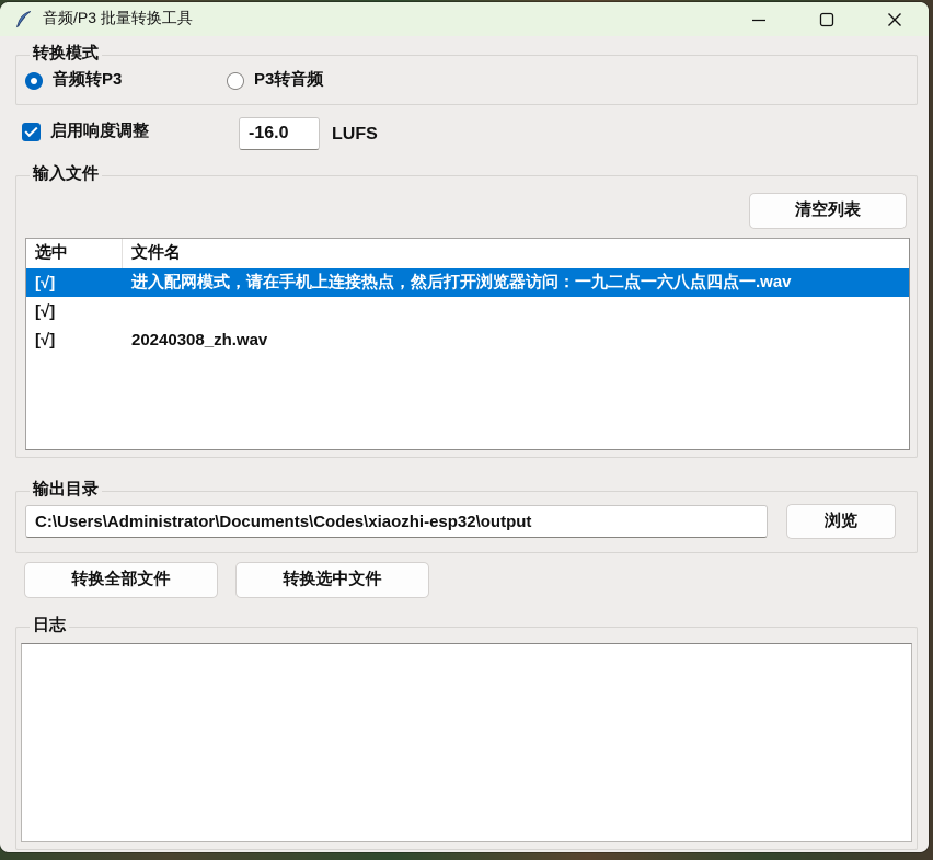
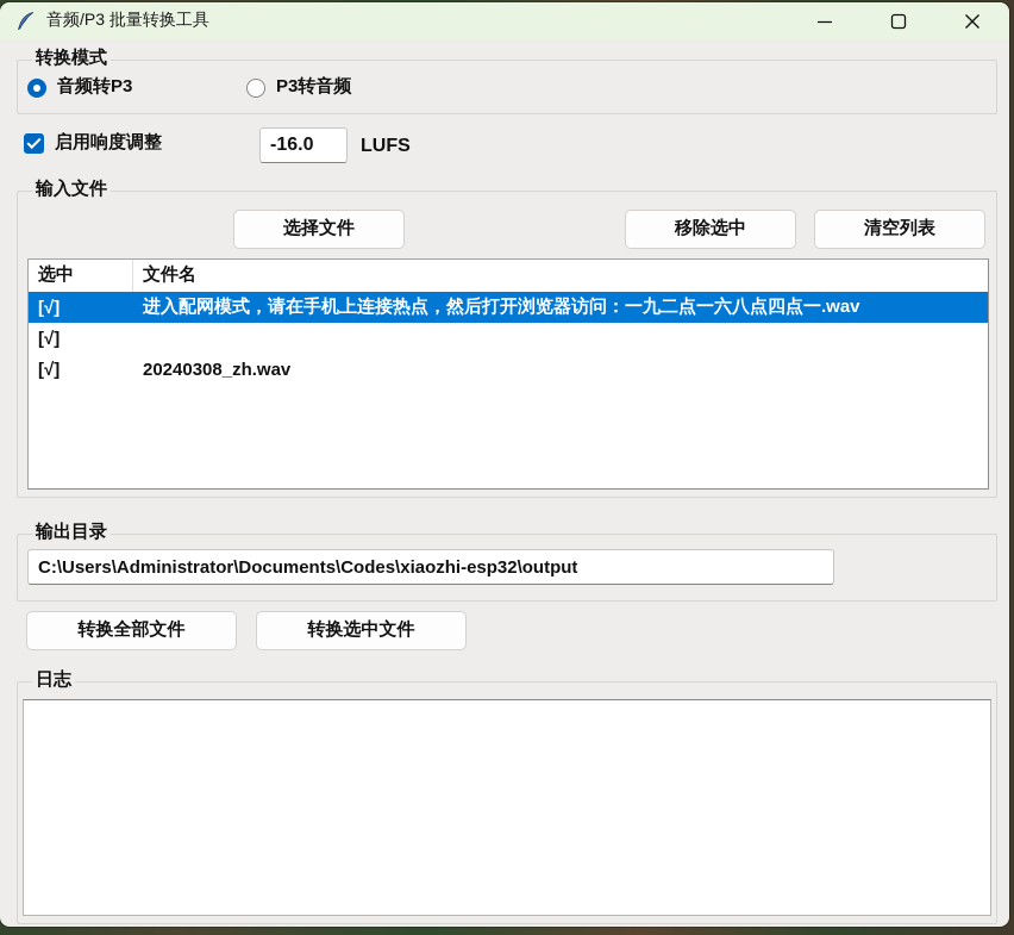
  音频/P3 批量转换工具
  转换模式
  音频转P3
  P3转音频
  启用响度调整
  -16.0
  LUFS
  输入文件
+ 选择文件
+ 移除选中
  清空列表
  选中
  文件名
  [√]
  进入配网模式，请在手机上连接热点，然后打开浏览器访问：一九二点一六八点四点一.wav
  [√]
  [√]
  20240308_zh.wav
  输出目录
  C:\Users\Administrator\Documents\Codes\xiaozhi-esp32\output
- 浏览
  转换全部文件
  转换选中文件
  日志
